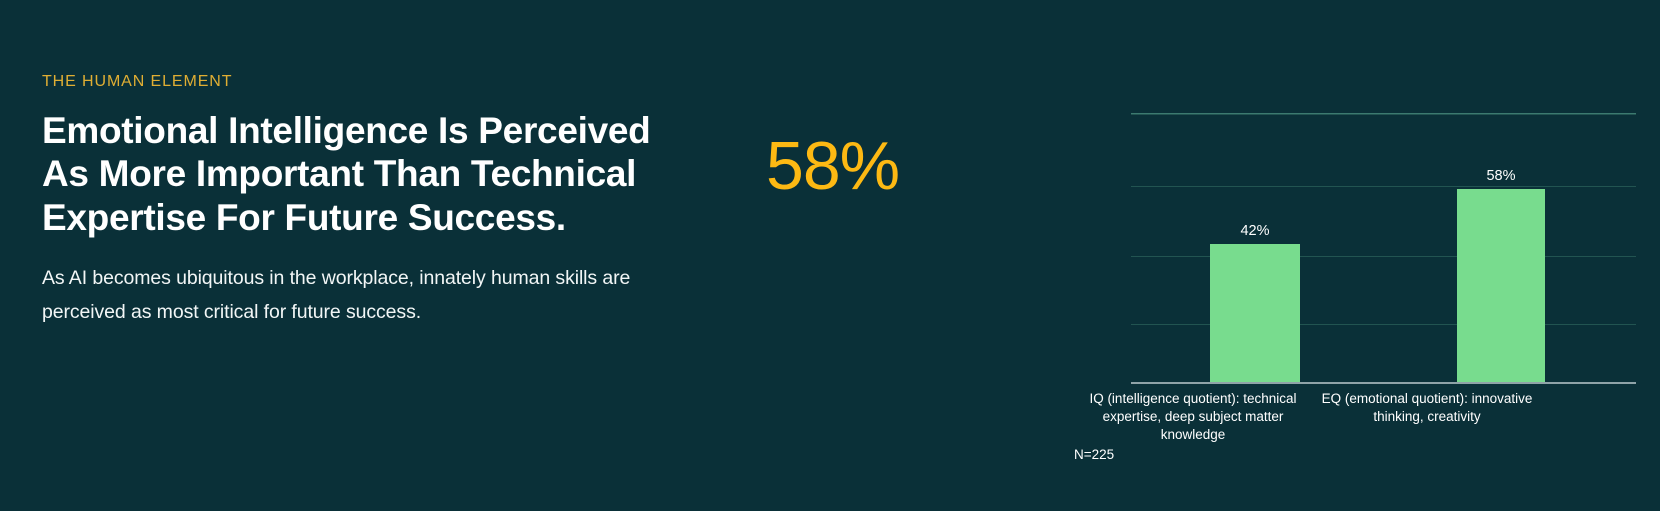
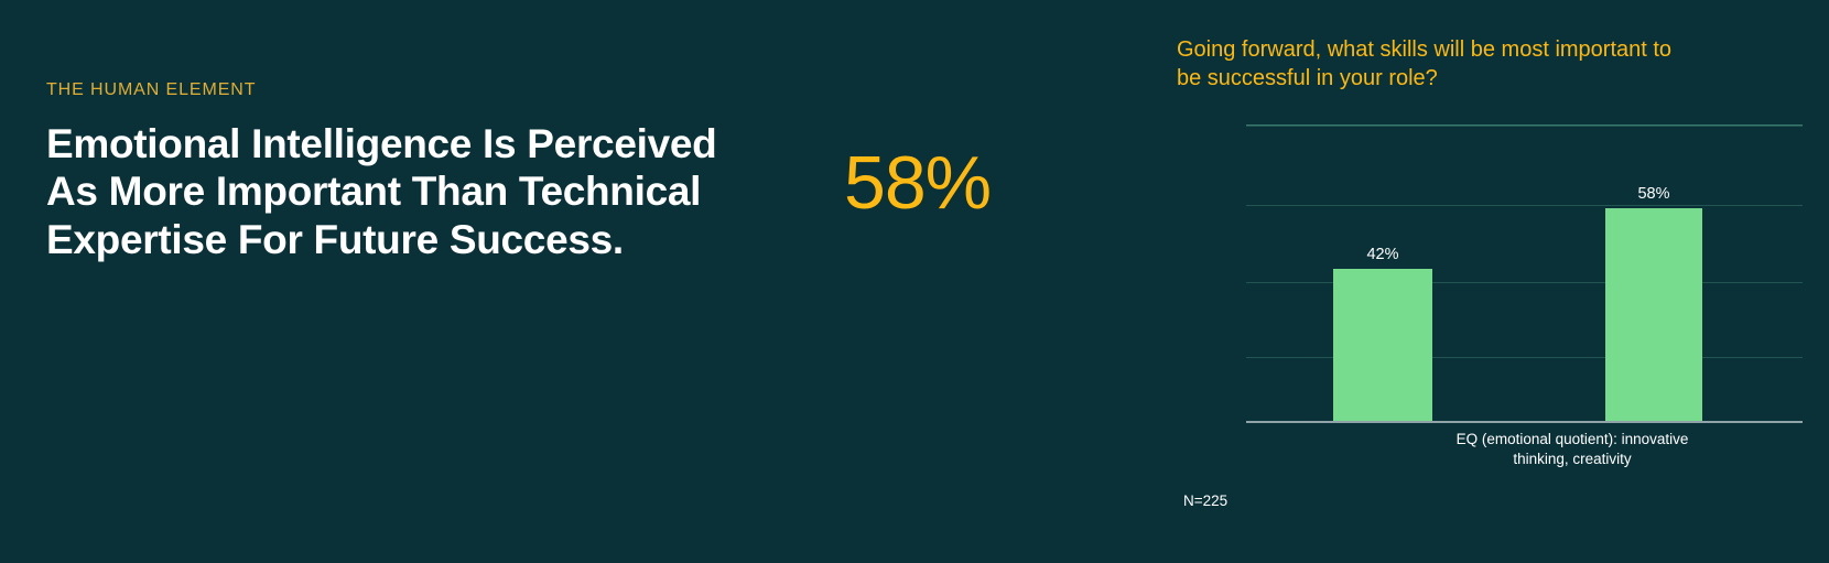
  THE HUMAN ELEMENT
  Emotional Intelligence Is Perceived As More Important Than Technical Expertise For Future Success.
- As AI becomes ubiquitous in the workplace, innately human skills are perceived as most critical for future success.
  58%
+ Going forward, what skills will be most important to be successful in your role?
  42%
  58%
- IQ (intelligence quotient): technical expertise, deep subject matter knowledge
  EQ (emotional quotient): innovative thinking, creativity
  N=225
